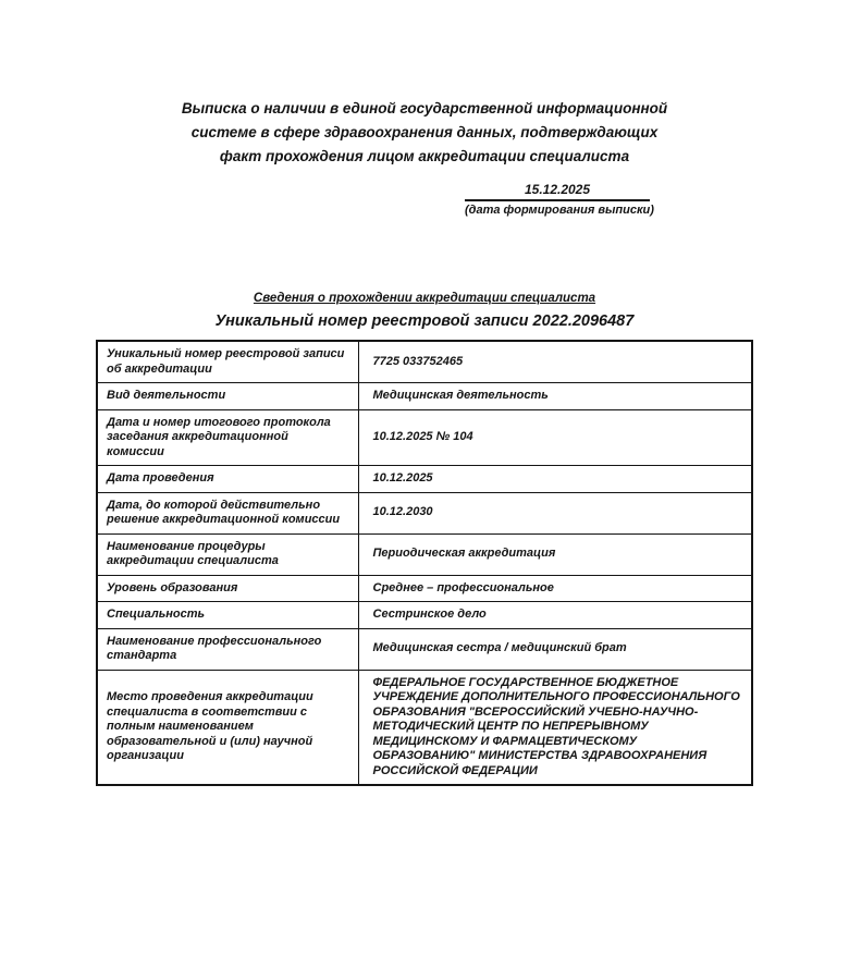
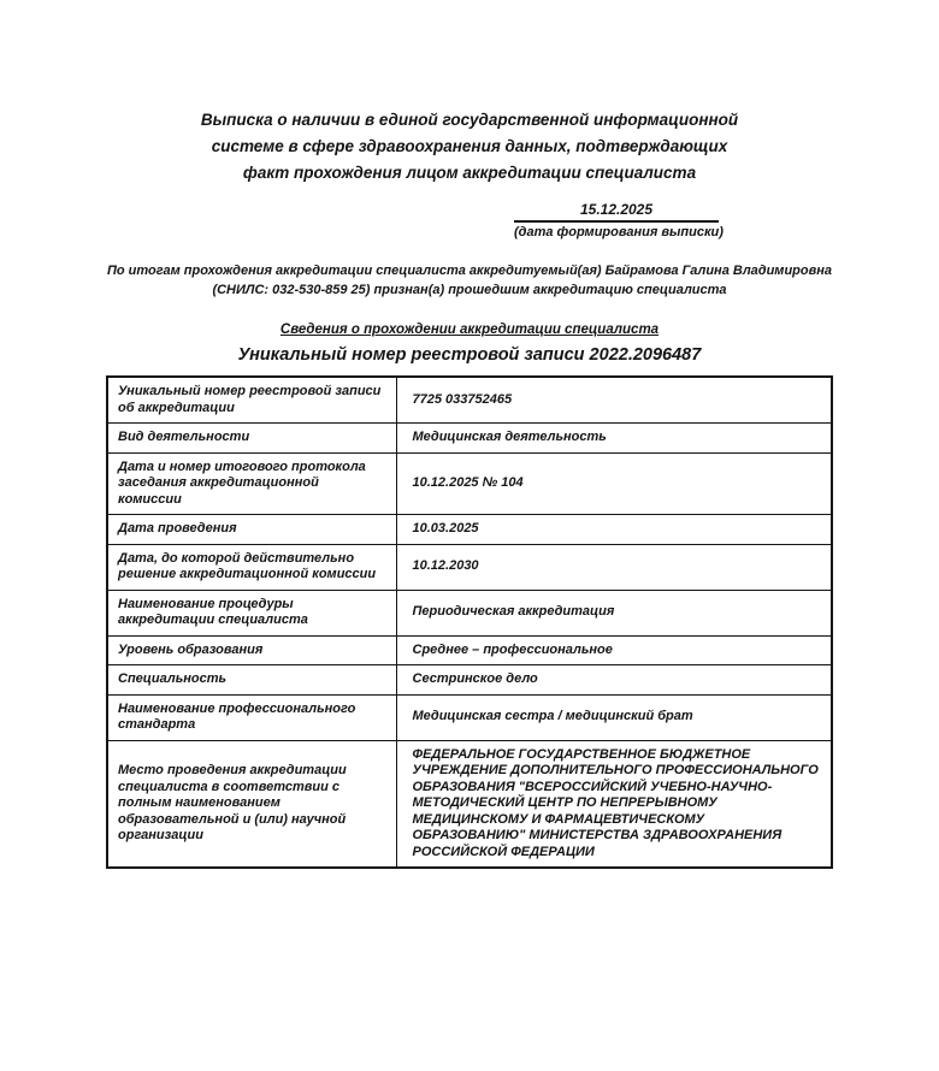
  Выписка о наличии в единой государственной информационной системе в сфере здравоохранения данных, подтверждающих факт прохождения лицом аккредитации специалиста
  15.12.2025
  (дата формирования выписки)
+ По итогам прохождения аккредитации специалиста аккредитуемый(ая) Байрамова Галина Владимировна (СНИЛС: 032-530-859 25) признан(а) прошедшим аккредитацию специалиста
  Сведения о прохождении аккредитации специалиста
  Уникальный номер реестровой записи 2022.2096487
  Уникальный номер реестровой записи об аккредитации	7725 033752465
  Вид деятельности	Медицинская деятельность
  Дата и номер итогового протокола заседания аккредитационной комиссии	10.12.2025 № 104
- Дата проведения	10.12.2025
+ Дата проведения	10.03.2025
  Дата, до которой действительно решение аккредитационной комиссии	10.12.2030
  Наименование процедуры аккредитации специалиста	Периодическая аккредитация
  Уровень образования	Среднее – профессиональное
  Специальность	Сестринское дело
  Наименование профессионального стандарта	Медицинская сестра / медицинский брат
  Место проведения аккредитации специалиста в соответствии с полным наименованием образовательной и (или) научной организации	ФЕДЕРАЛЬНОЕ ГОСУДАРСТВЕННОЕ БЮДЖЕТНОЕ УЧРЕЖДЕНИЕ ДОПОЛНИТЕЛЬНОГО ПРОФЕССИОНАЛЬНОГО ОБРАЗОВАНИЯ "ВСЕРОССИЙСКИЙ УЧЕБНО-НАУЧНО-МЕТОДИЧЕСКИЙ ЦЕНТР ПО НЕПРЕРЫВНОМУ МЕДИЦИНСКОМУ И ФАРМАЦЕВТИЧЕСКОМУ ОБРАЗОВАНИЮ" МИНИСТЕРСТВА ЗДРАВООХРАНЕНИЯ РОССИЙСКОЙ ФЕДЕРАЦИИ
